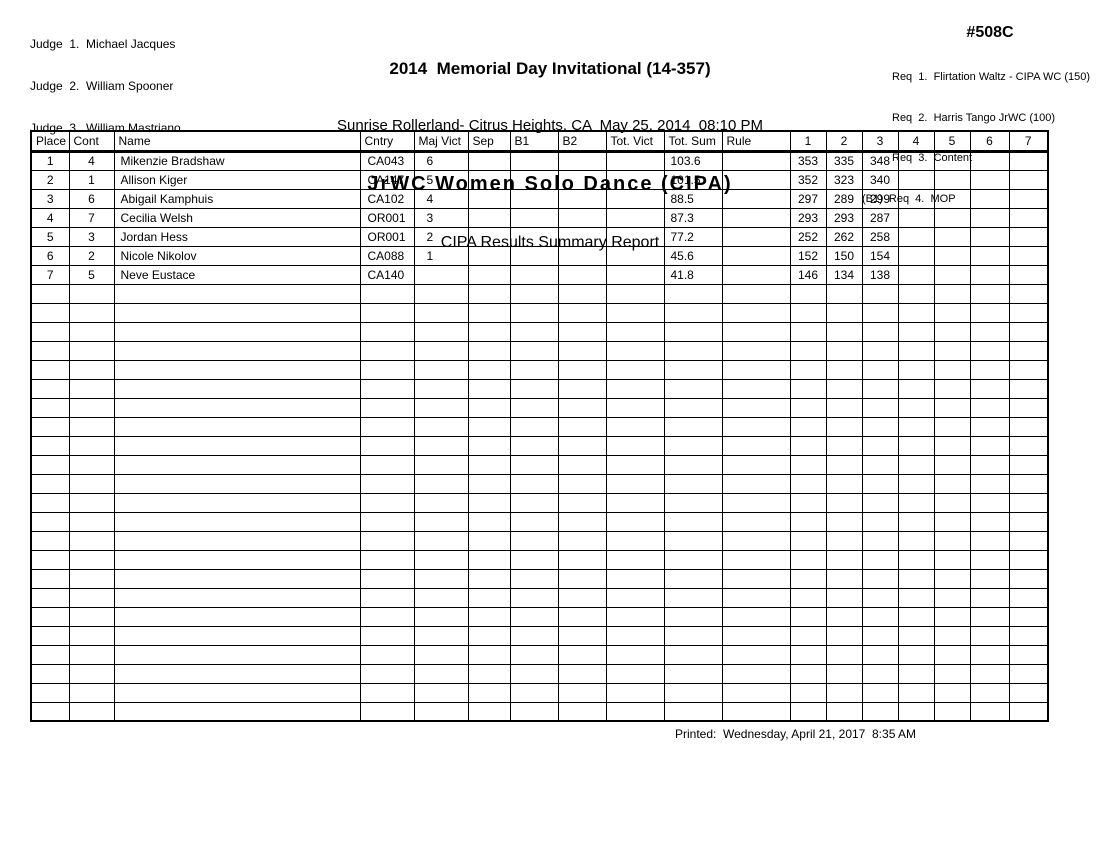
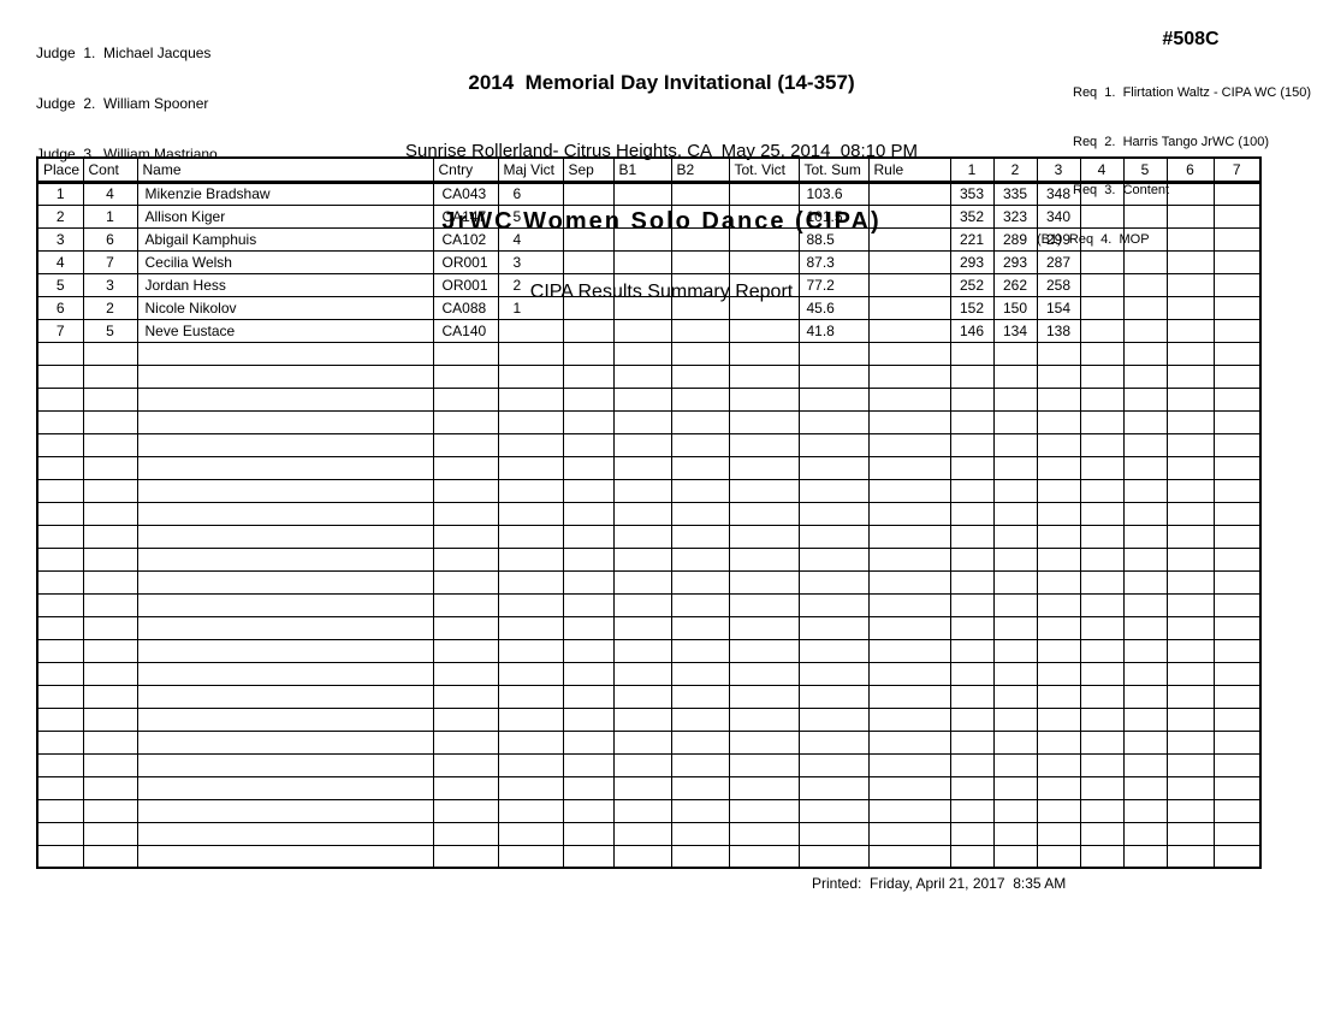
  Judge 1. Michael Jacques
  Judge 2. William Spooner
  Judge 3. William Mastriano
  2014 Memorial Day Invitational (14-357)
  Sunrise Rollerland- Citrus Heights, CA May 25, 2014 08:10 PM
  JrWC Women Solo Dance (CIPA)
  CIPA Results Summary Report
  #508C
  Req 1. Flirtation Waltz - CIPA WC (150)
  Req 2. Harris Tango JrWC (100)
  Req 3. Content
  (B1) Req 4. MOP
  Place	Cont	Name	Cntry	Maj Vict	Sep	B1	B2	Tot. Vict	Tot. Sum	Rule	1	2	3	4	5	6	7
  1	4	Mikenzie Bradshaw	CA043	6					103.6		353	335	348
  2	1	Allison Kiger	CA147	5					101.5		352	323	340
- 3	6	Abigail Kamphuis	CA102	4					88.5		297	289	299
+ 3	6	Abigail Kamphuis	CA102	4					88.5		221	289	299
  4	7	Cecilia Welsh	OR001	3					87.3		293	293	287
  5	3	Jordan Hess	OR001	2					77.2		252	262	258
  6	2	Nicole Nikolov	CA088	1					45.6		152	150	154
  7	5	Neve Eustace	CA140						41.8		146	134	138
- Printed: Wednesday, April 21, 2017 8:35 AM
+ Printed: Friday, April 21, 2017 8:35 AM
